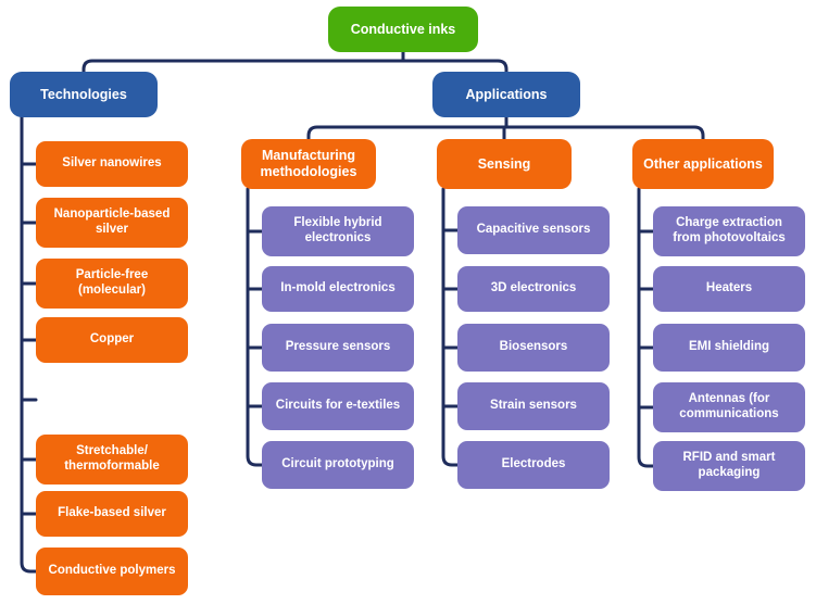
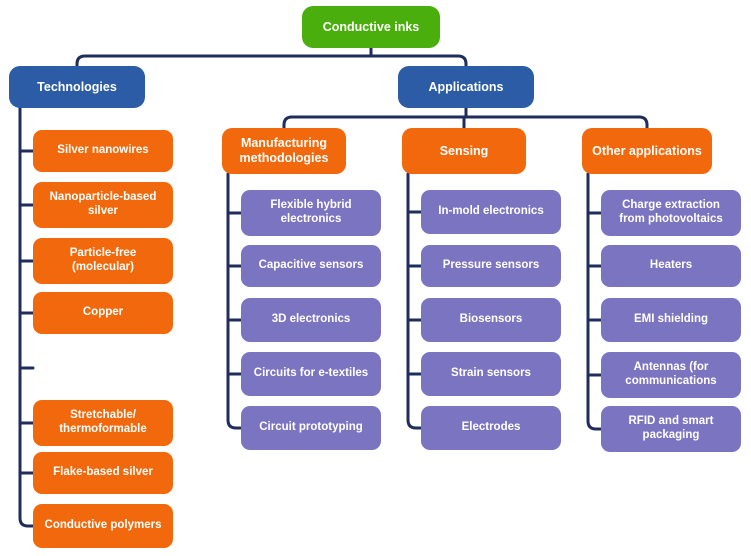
  Conductive inks
  Technologies
  Applications
  Silver nanowires
  Nanoparticle-based
  silver
  Particle-free
  (molecular)
  Copper
  Stretchable/
  thermoformable
  Flake-based silver
  Conductive polymers
  Manufacturing
  methodologies
  Sensing
  Other applications
  Flexible hybrid
  electronics
- In-mold electronics
+ Capacitive sensors
- Pressure sensors
+ 3D electronics
  Circuits for e-textiles
  Circuit prototyping
- Capacitive sensors
+ In-mold electronics
- 3D electronics
+ Pressure sensors
  Biosensors
  Strain sensors
  Electrodes
  Charge extraction
  from photovoltaics
  Heaters
  EMI shielding
  Antennas (for
  communications
  RFID and smart
  packaging
